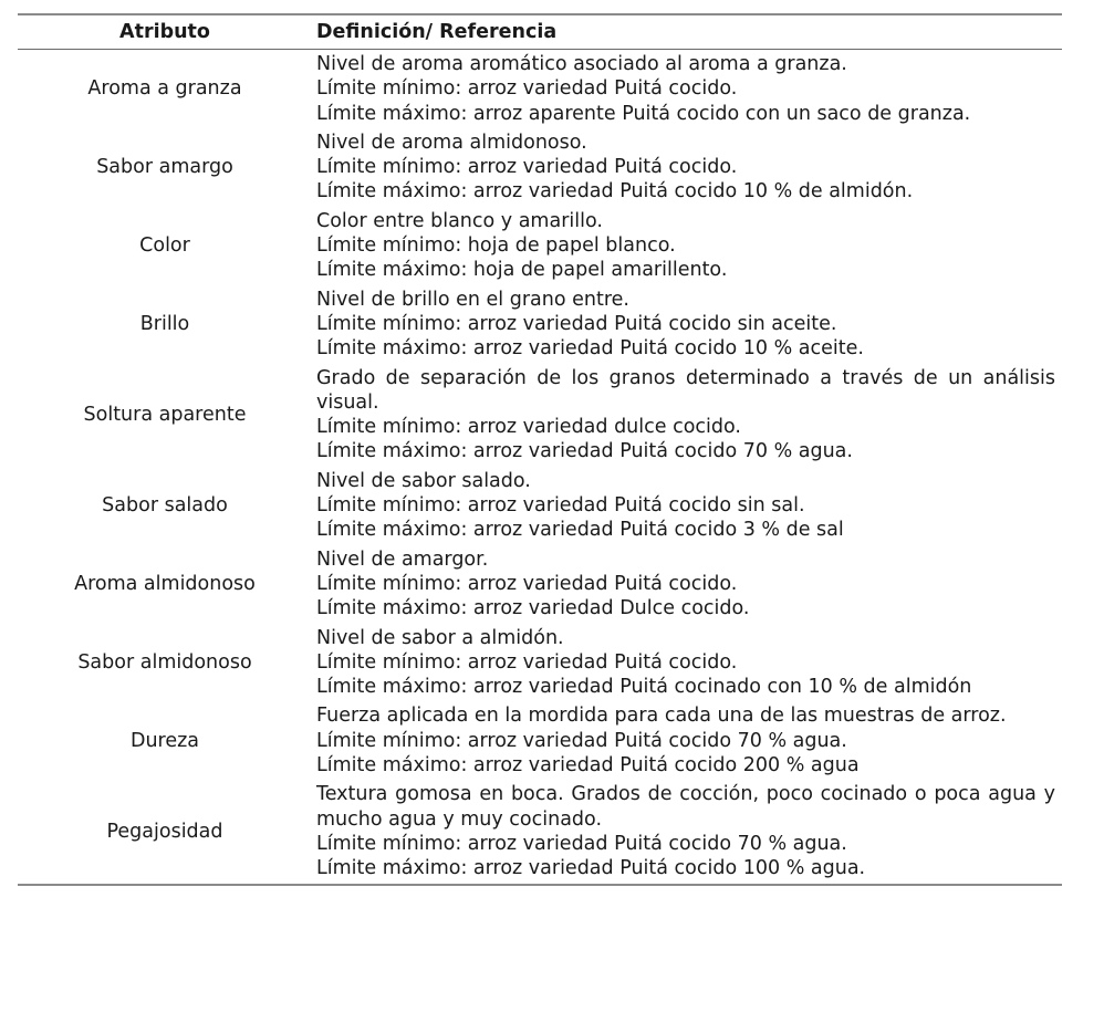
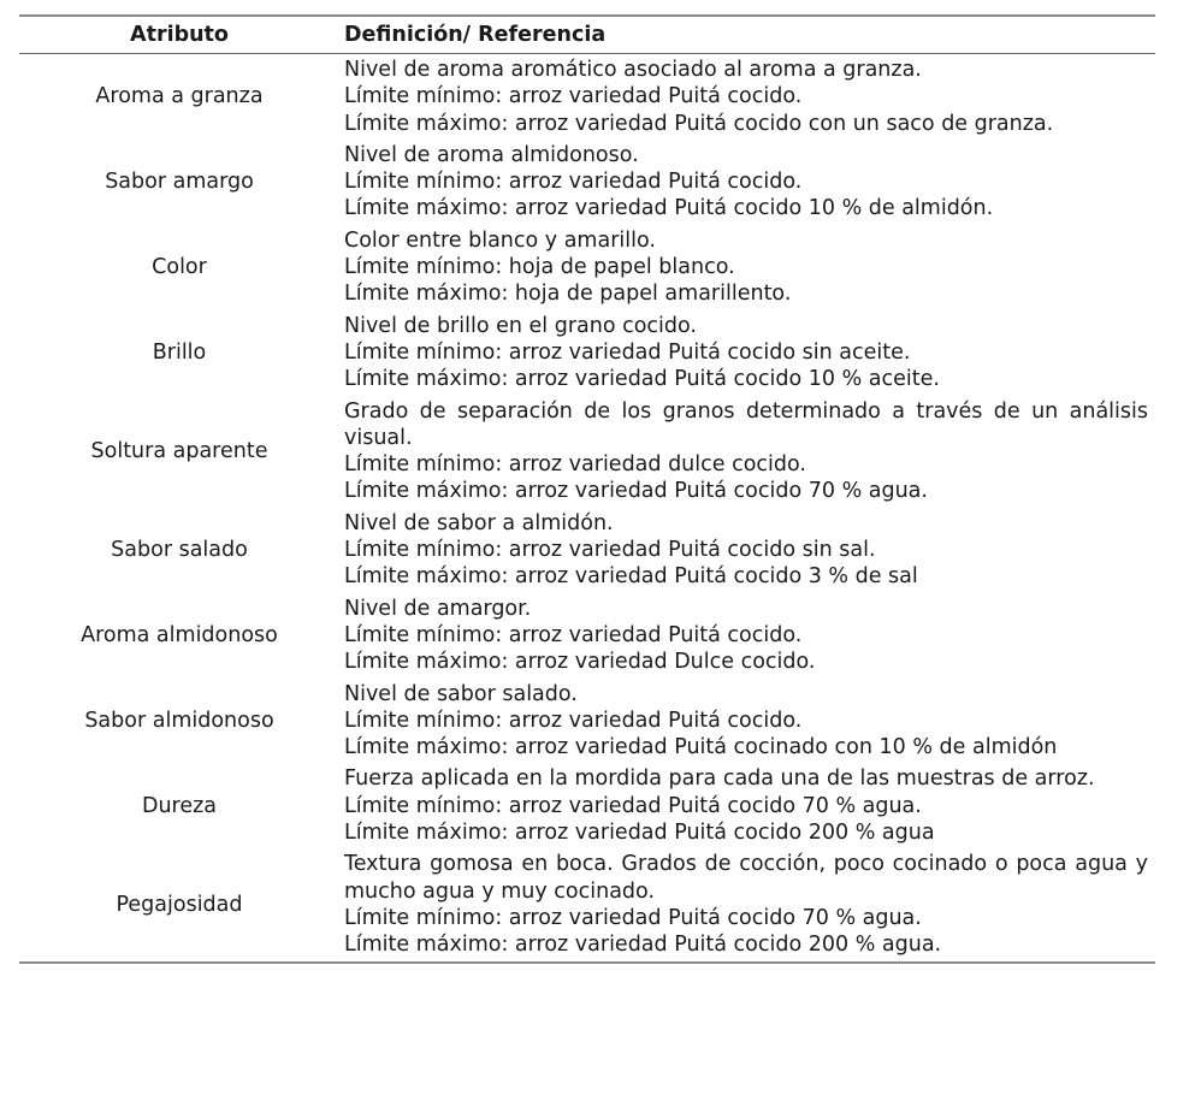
  Atributo	Definición/ Referencia
- Aroma a granza	Nivel de aroma aromático asociado al aroma a granza. Límite mínimo: arroz variedad Puitá cocido. Límite máximo: arroz aparente Puitá cocido con un saco de granza.
+ Aroma a granza	Nivel de aroma aromático asociado al aroma a granza. Límite mínimo: arroz variedad Puitá cocido. Límite máximo: arroz variedad Puitá cocido con un saco de granza.
  Sabor amargo	Nivel de aroma almidonoso. Límite mínimo: arroz variedad Puitá cocido. Límite máximo: arroz variedad Puitá cocido 10 % de almidón.
  Color	Color entre blanco y amarillo. Límite mínimo: hoja de papel blanco. Límite máximo: hoja de papel amarillento.
- Brillo	Nivel de brillo en el grano entre. Límite mínimo: arroz variedad Puitá cocido sin aceite. Límite máximo: arroz variedad Puitá cocido 10 % aceite.
+ Brillo	Nivel de brillo en el grano cocido. Límite mínimo: arroz variedad Puitá cocido sin aceite. Límite máximo: arroz variedad Puitá cocido 10 % aceite.
  Soltura aparente	Grado de separación de los granos determinado a través de un análisis visual. Límite mínimo: arroz variedad dulce cocido. Límite máximo: arroz variedad Puitá cocido 70 % agua.
- Sabor salado	Nivel de sabor salado. Límite mínimo: arroz variedad Puitá cocido sin sal. Límite máximo: arroz variedad Puitá cocido 3 % de sal
+ Sabor salado	Nivel de sabor a almidón. Límite mínimo: arroz variedad Puitá cocido sin sal. Límite máximo: arroz variedad Puitá cocido 3 % de sal
  Aroma almidonoso	Nivel de amargor. Límite mínimo: arroz variedad Puitá cocido. Límite máximo: arroz variedad Dulce cocido.
- Sabor almidonoso	Nivel de sabor a almidón. Límite mínimo: arroz variedad Puitá cocido. Límite máximo: arroz variedad Puitá cocinado con 10 % de almidón
+ Sabor almidonoso	Nivel de sabor salado. Límite mínimo: arroz variedad Puitá cocido. Límite máximo: arroz variedad Puitá cocinado con 10 % de almidón
  Dureza	Fuerza aplicada en la mordida para cada una de las muestras de arroz. Límite mínimo: arroz variedad Puitá cocido 70 % agua. Límite máximo: arroz variedad Puitá cocido 200 % agua
- Pegajosidad	Textura gomosa en boca. Grados de cocción, poco cocinado o poca agua y mucho agua y muy cocinado. Límite mínimo: arroz variedad Puitá cocido 70 % agua. Límite máximo: arroz variedad Puitá cocido 100 % agua.
+ Pegajosidad	Textura gomosa en boca. Grados de cocción, poco cocinado o poca agua y mucho agua y muy cocinado. Límite mínimo: arroz variedad Puitá cocido 70 % agua. Límite máximo: arroz variedad Puitá cocido 200 % agua.
